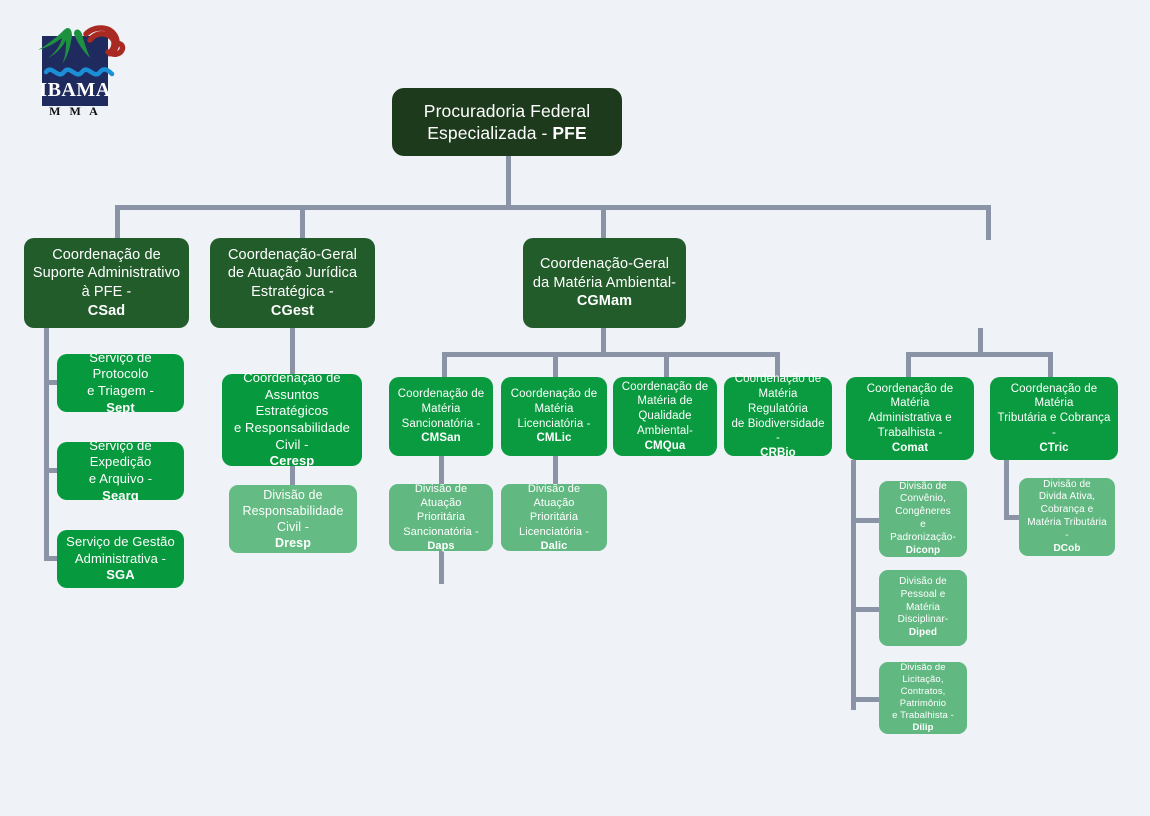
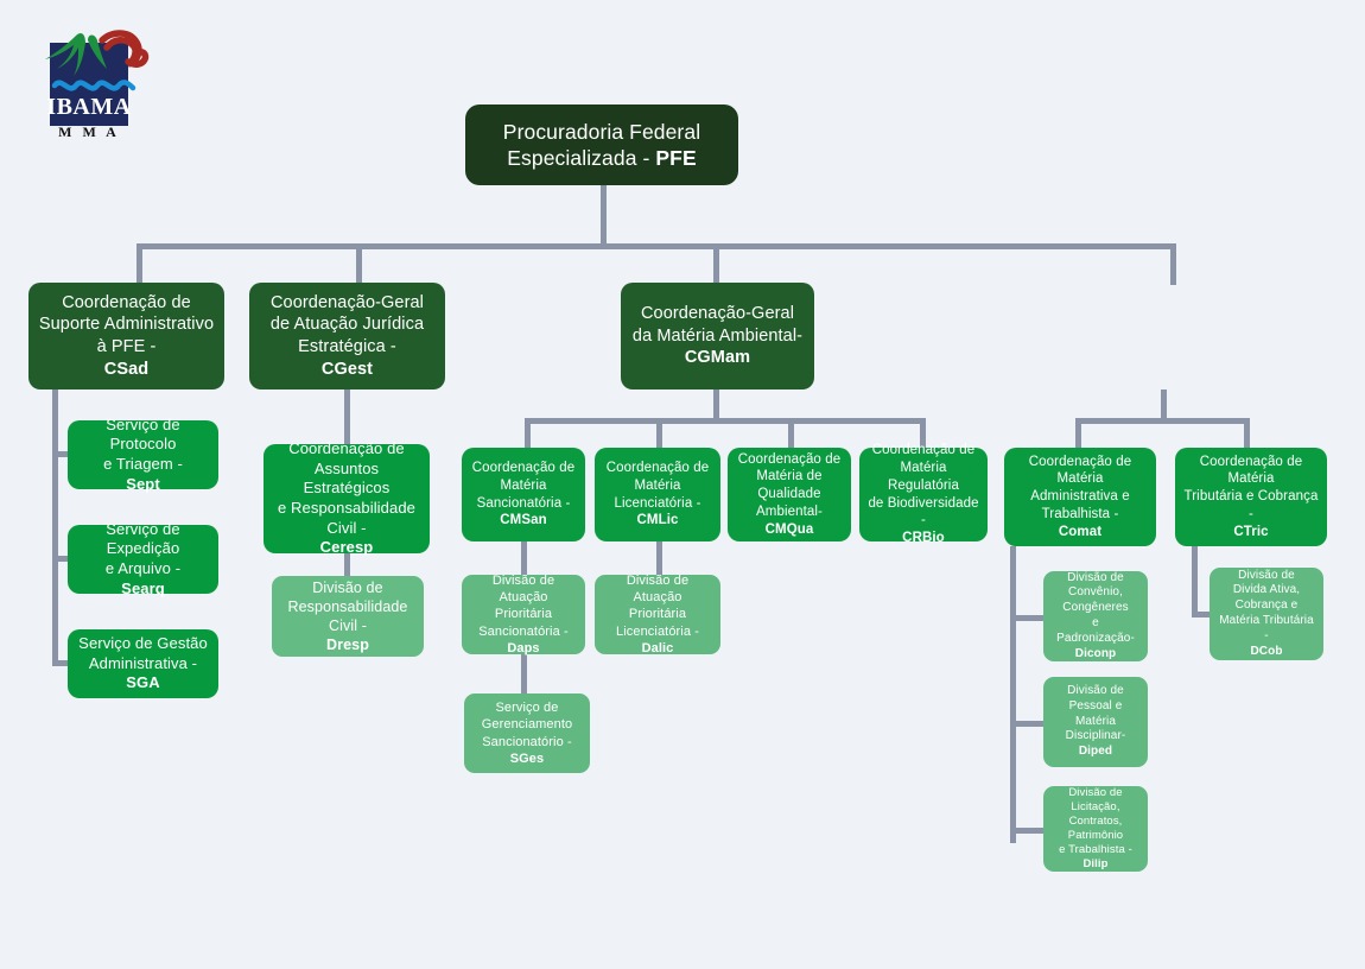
  IBAMA
  M M A
  Procuradoria Federal
  Especializada - PFE
  Coordenação de
  Suporte Administrativo
  à PFE -
  CSad
  Coordenação-Geral
  de Atuação Jurídica
  Estratégica -
  CGest
  Coordenação-Geral
  da Matéria Ambiental-
  CGMam
  Serviço de Protocolo
  e Triagem -
  Sept
  Serviço de Expedição
  e Arquivo -
  Searq
  Serviço de Gestão
  Administrativa -
  SGA
  Coordenação de
  Assuntos Estratégicos
  e Responsabilidade
  Civil -
  Ceresp
  Divisão de
  Responsabilidade
  Civil -
  Dresp
  Coordenação de
  Matéria
  Sancionatória -
  CMSan
  Coordenação de
  Matéria Licenciatória -
  CMLic
  Coordenação de
  Matéria de
  Qualidade Ambiental-
  CMQua
  Coordenação de
  Matéria Regulatória
  de Biodiversidade -
  CRBio
  Divisão de Atuação
  Prioritária
  Sancionatória -
  Daps
  Divisão de Atuação
  Prioritária
  Licenciatória -
  Dalic
+ Serviço de
+ Gerenciamento
+ Sancionatório -
+ SGes
  Coordenação de Matéria
  Administrativa e
  Trabalhista -
  Comat
  Coordenação de Matéria
  Tributária e Cobrança -
  CTric
  Divisão de
  Convênio,
  Congêneres
  e Padronização-
  Diconp
  Divisão de
  Pessoal e
  Matéria
  Disciplinar-
  Diped
  Divisão de Licitação,
  Contratos, Patrimônio
  e Trabalhista -
  Dilip
  Divisão de
  Divida Ativa,
  Cobrança e
  Matéria Tributária -
  DCob
